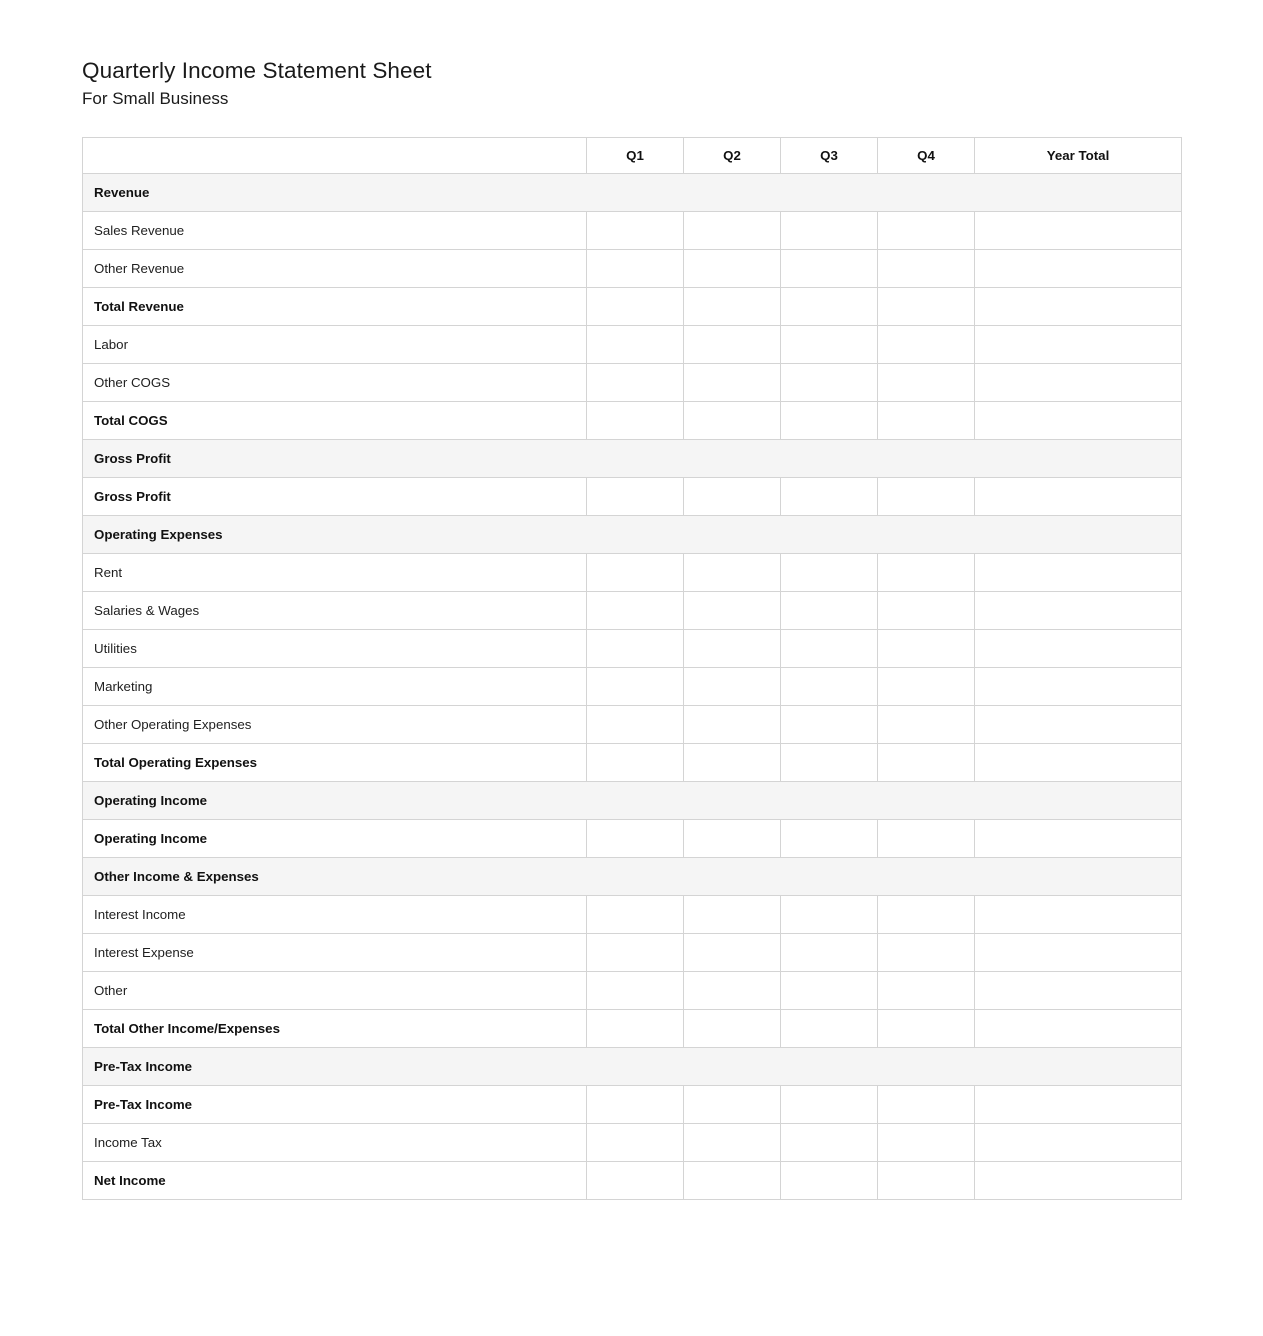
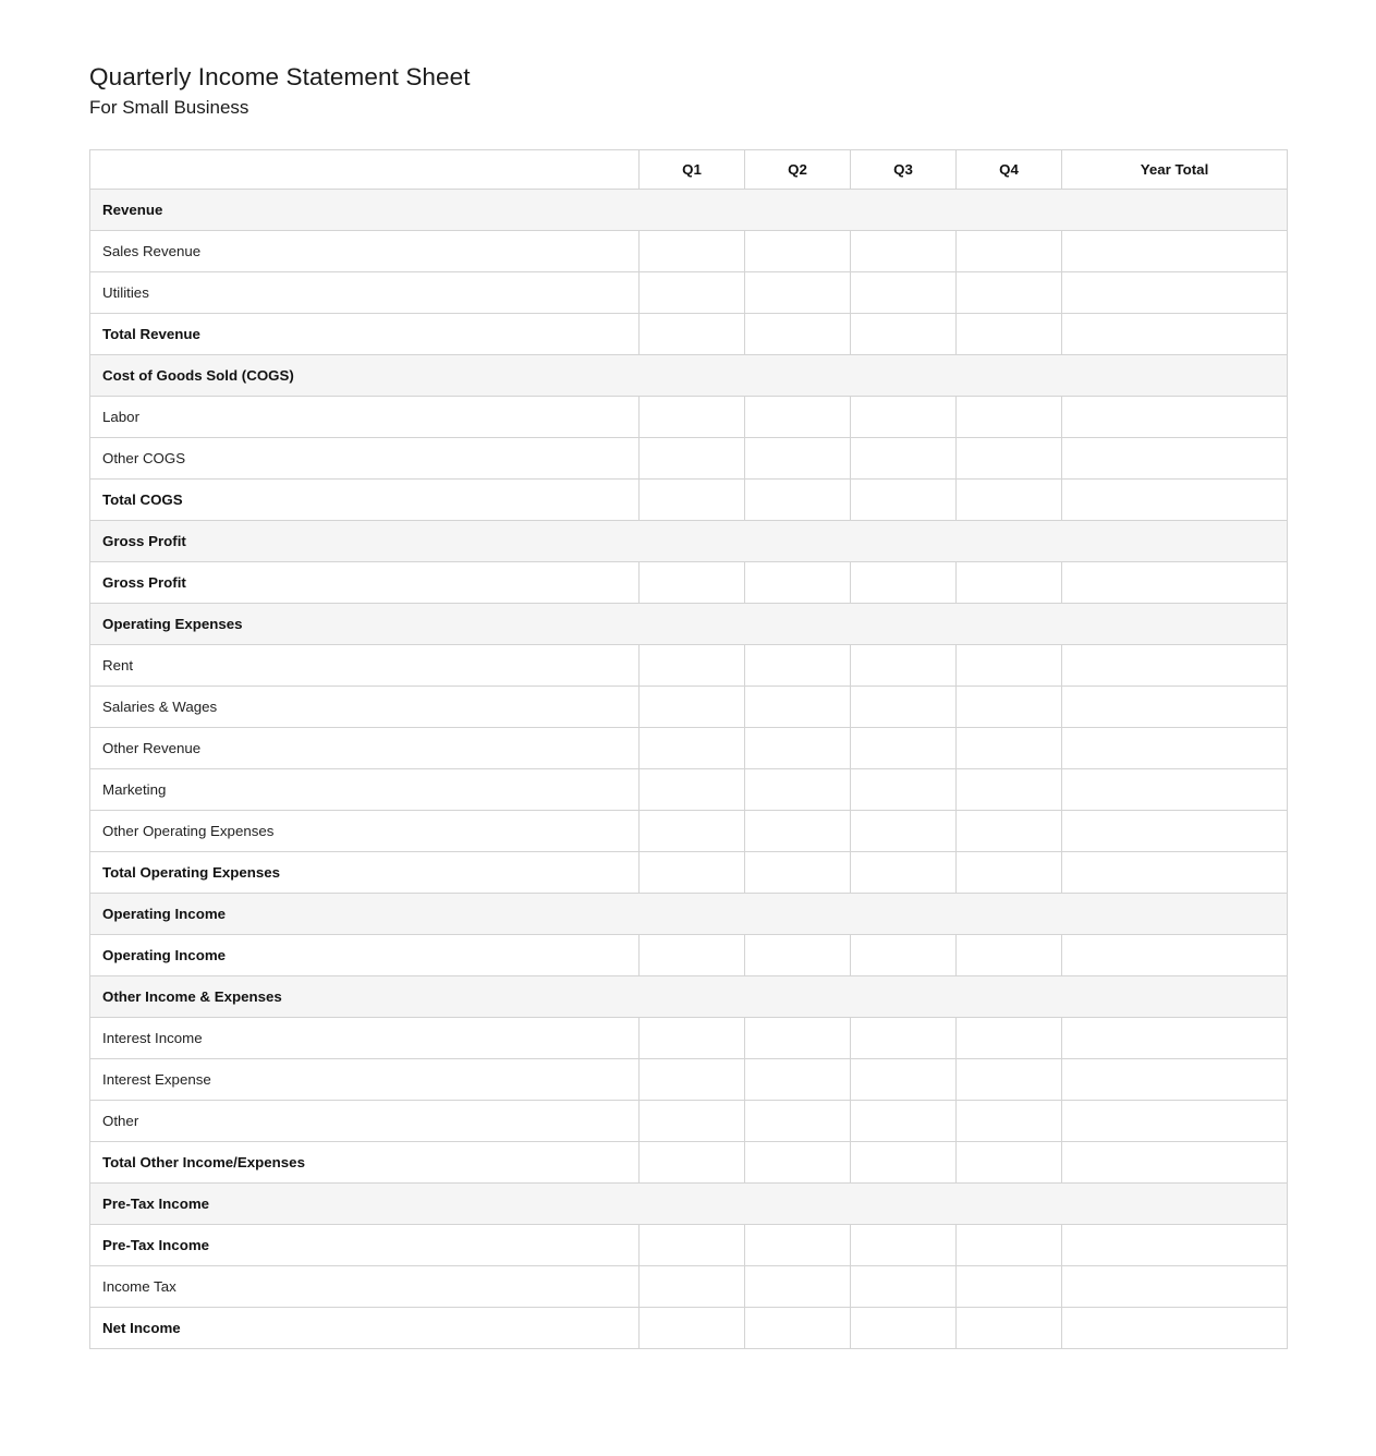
  Quarterly Income Statement Sheet
  For Small Business
  	Q1	Q2	Q3	Q4	Year Total
  Revenue
  Sales Revenue
- Other Revenue
+ Utilities
  Total Revenue
+ Cost of Goods Sold (COGS)
  Labor
  Other COGS
  Total COGS
  Gross Profit
  Gross Profit
  Operating Expenses
  Rent
  Salaries & Wages
- Utilities
+ Other Revenue
  Marketing
  Other Operating Expenses
  Total Operating Expenses
  Operating Income
  Operating Income
  Other Income & Expenses
  Interest Income
  Interest Expense
  Other
  Total Other Income/Expenses
  Pre-Tax Income
  Pre-Tax Income
  Income Tax
  Net Income
